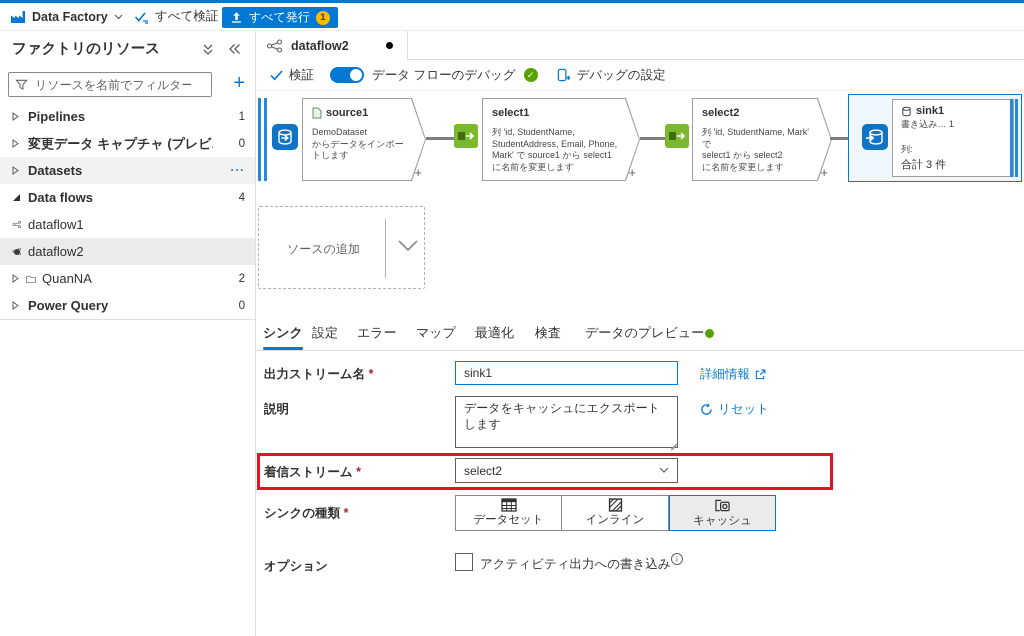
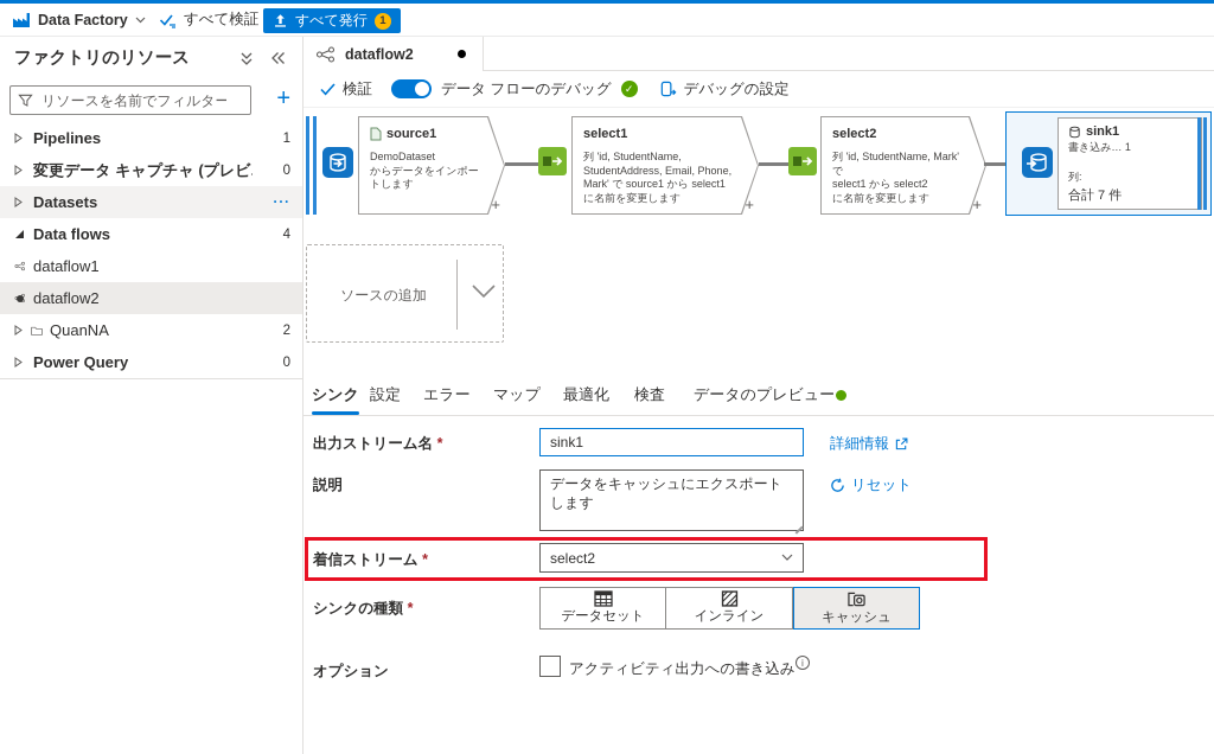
  Data Factory
  すべて検証
  すべて発行
  1
  ファクトリのリソース
  リソースを名前でフィルター
  +
  Pipelines
  1
  変更データ キャプチャ (プレビ
  0
  Datasets
  ···
  Data flows
  4
  dataflow1
  dataflow2
  QuanNA
  2
  Power Query
  0
  dataflow2
  検証
  データ フローのデバッグ
  ✓
  デバッグの設定
  source1
  DemoDataset
  からデータをインポートします
  +
  select1
  列 'id, StudentName,
  StudentAddress, Email, Phone,
  Mark' で source1 から select1
  に名前を変更します
  +
  select2
  列 'id, StudentName, Mark' で
  select1 から select2
  に名前を変更します
  +
  sink1
  書き込み… 1
  列:
- 合計 3 件
+ 合計 7 件
  ソースの追加
  シンク
  設定
  エラー
  マップ
  最適化
  検査
  データのプレビュー
  出力ストリーム名 *
  sink1
  詳細情報
  説明
  リセット
  着信ストリーム *
  select2
  シンクの種類 *
  データセット
  インライン
  キャッシュ
  オプション
  アクティビティ出力への書き込み
  i
